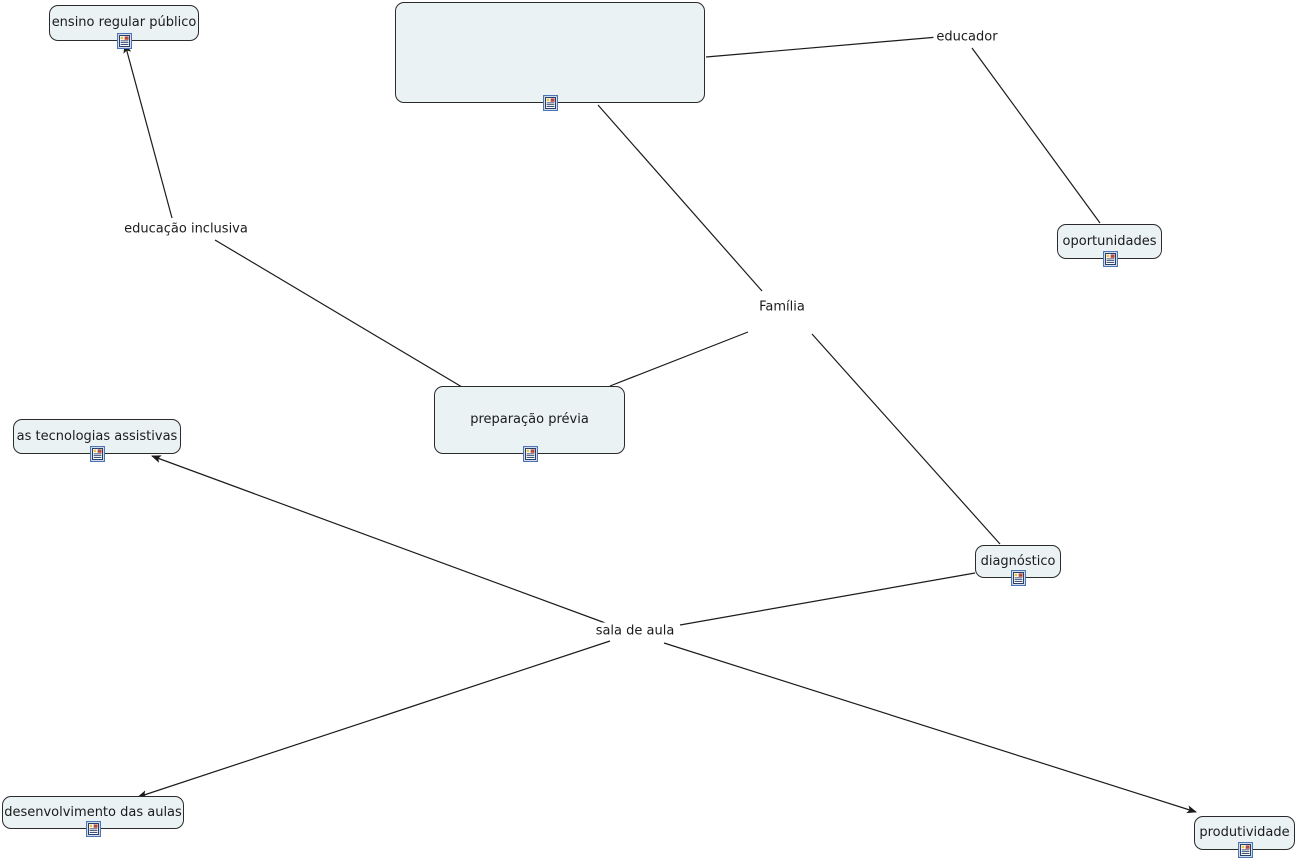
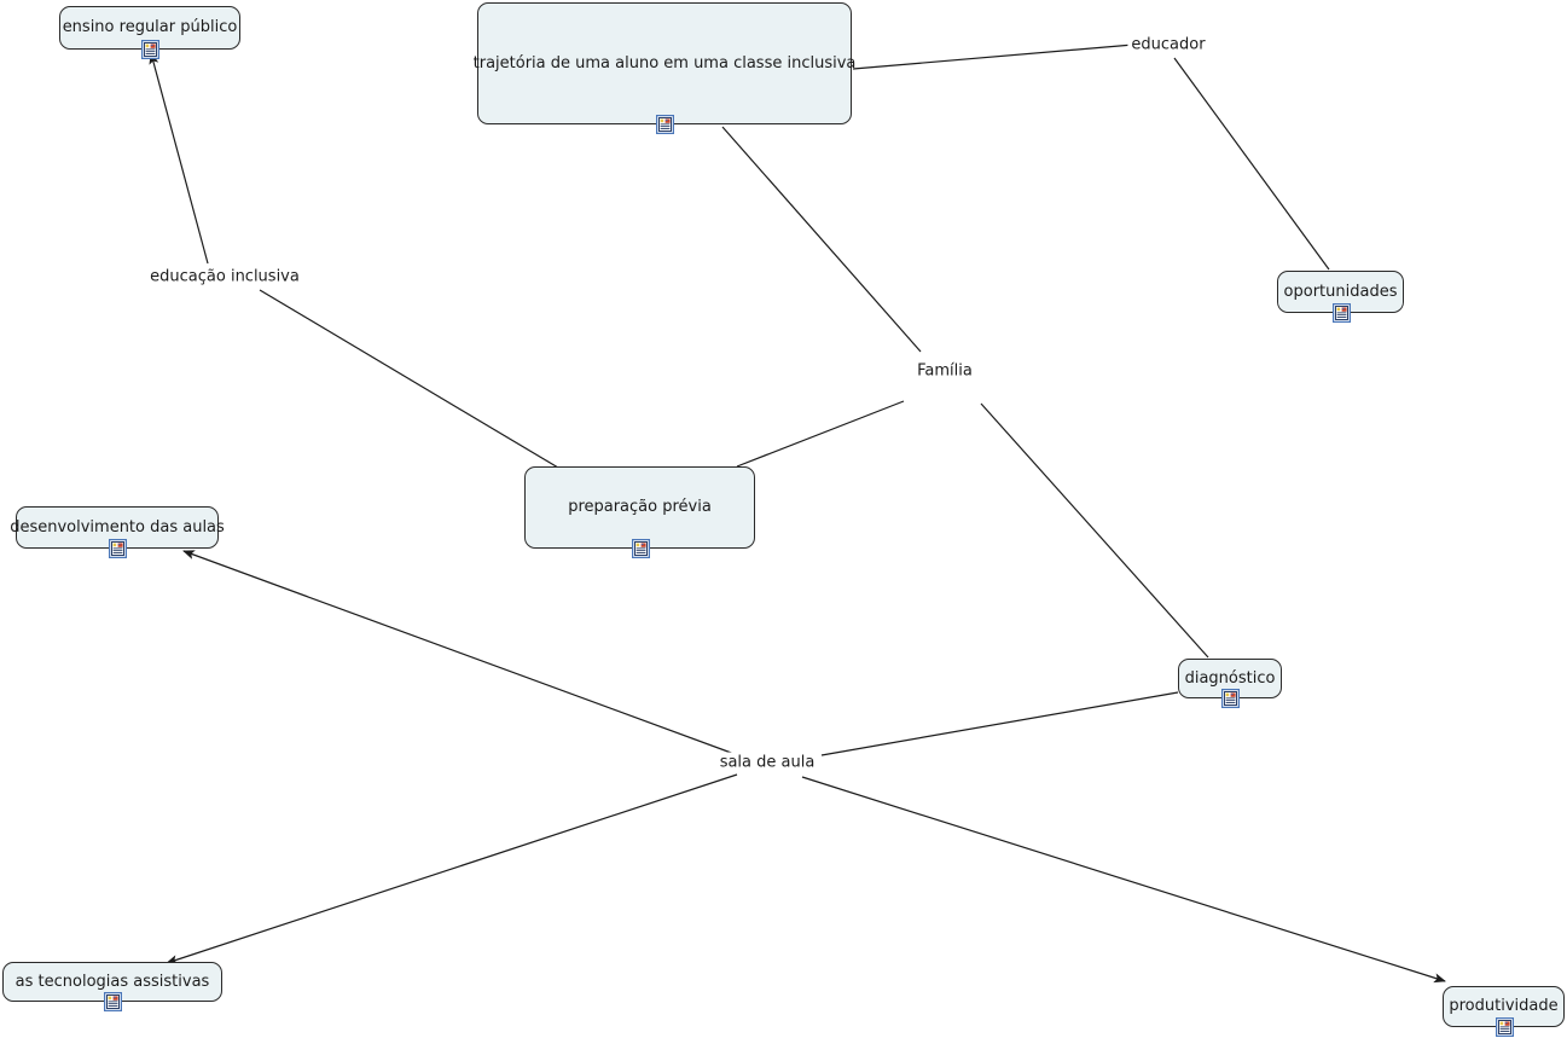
+ trajetória de uma aluno em uma classe inclusiva
  ensino regular público
  oportunidades
  preparação prévia
- as tecnologias assistivas
+ desenvolvimento das aulas
  diagnóstico
- desenvolvimento das aulas
+ as tecnologias assistivas
  produtividade
  educador
  educação inclusiva
  Família
  sala de aula
